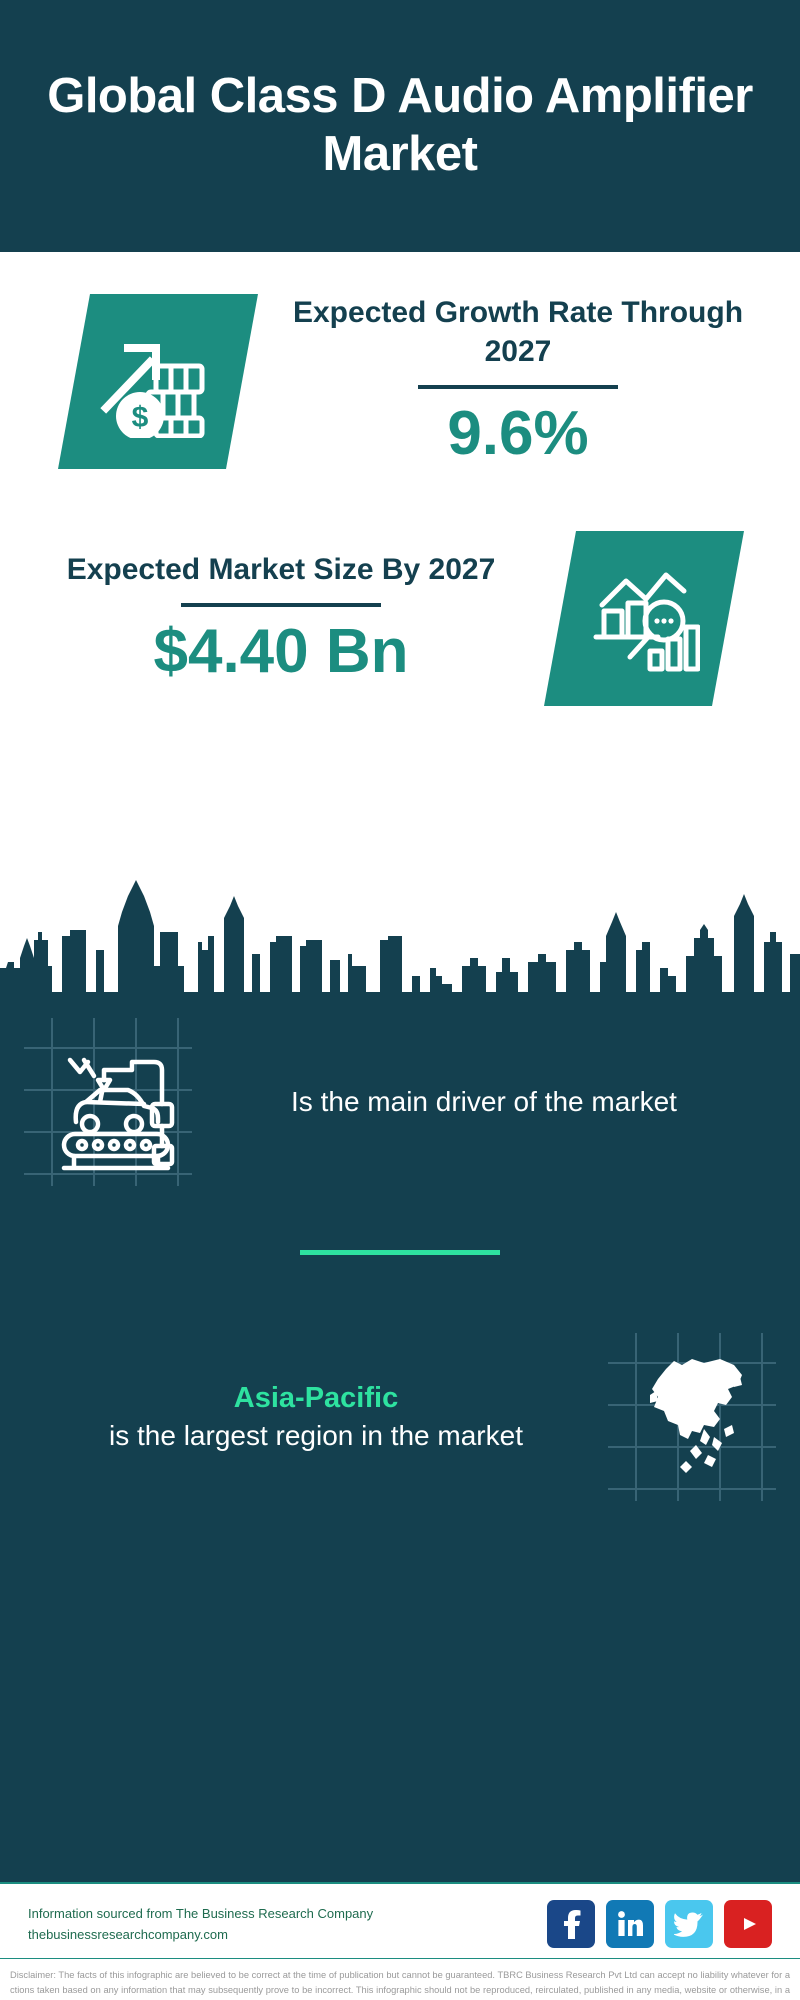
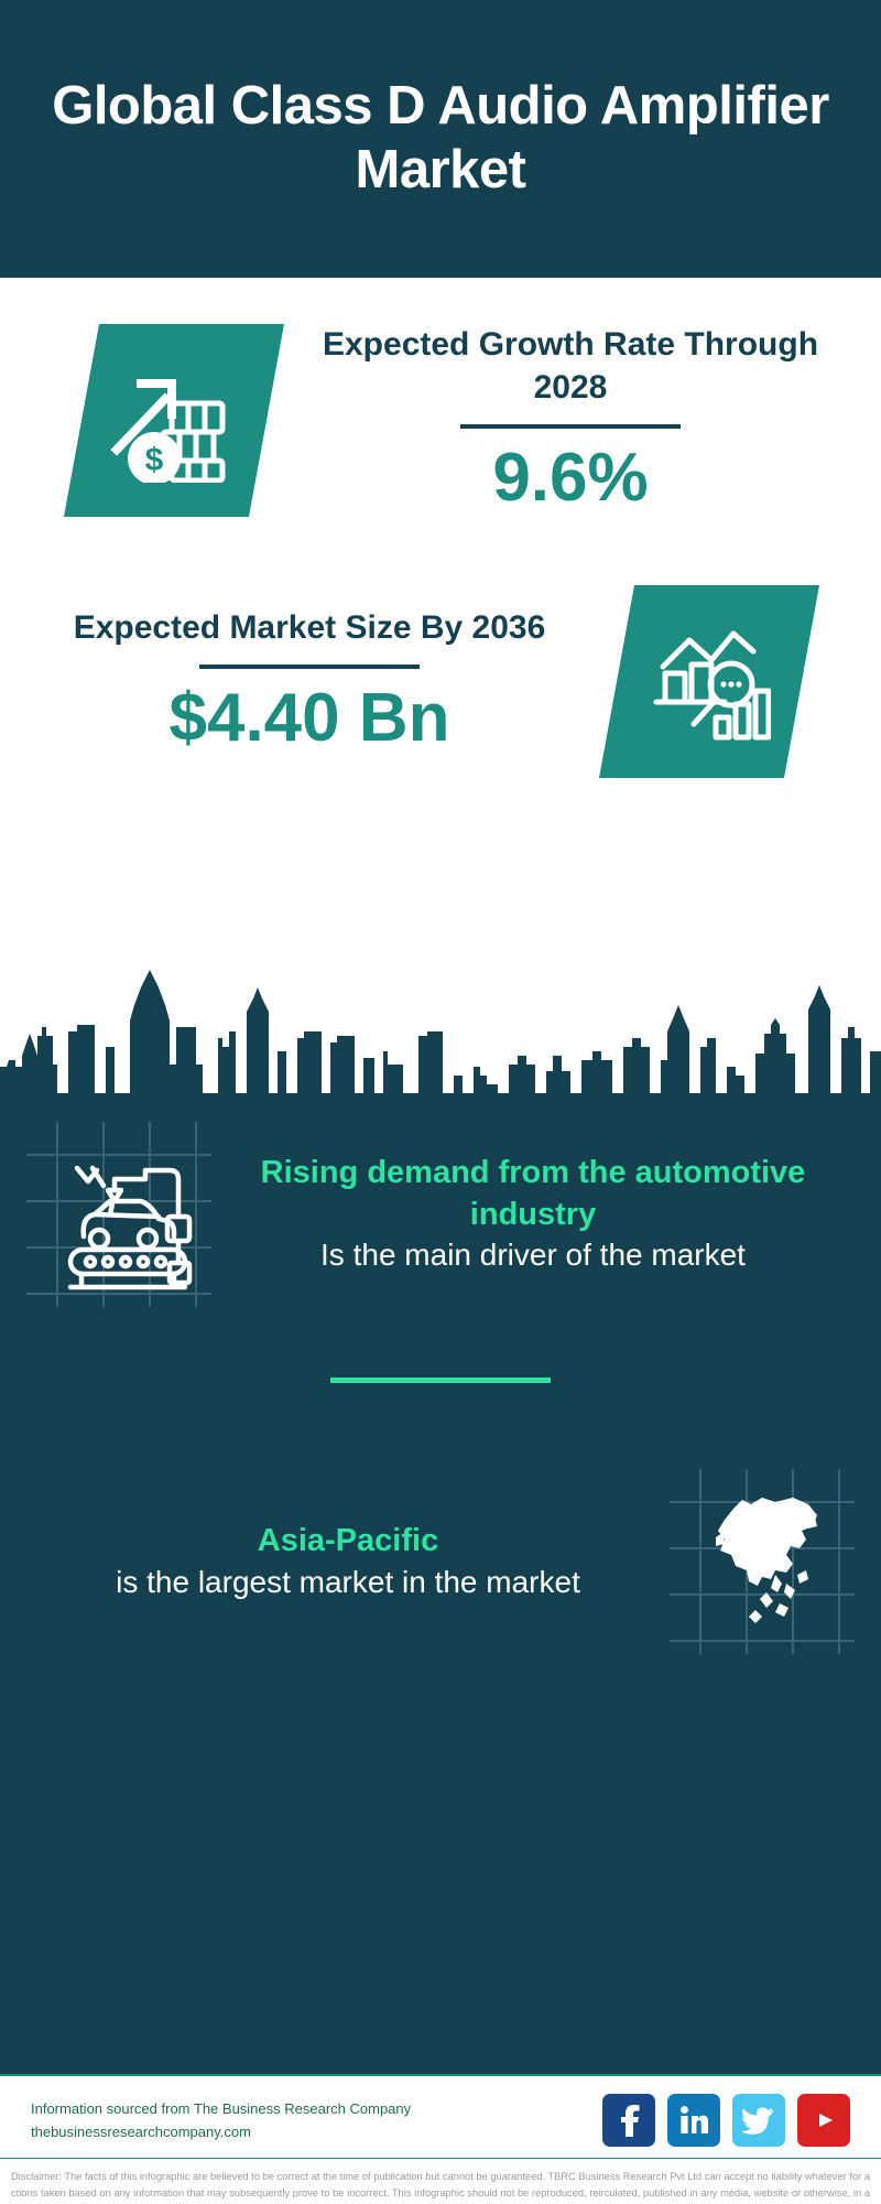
  Global Class D Audio Amplifier Market
  $
- Expected Growth Rate Through 2027
+ Expected Growth Rate Through 2028
  9.6%
- Expected Market Size By 2027
+ Expected Market Size By 2036
  $4.40 Bn
+ Rising demand from the automotive industry
  Is the main driver of the market
  Asia-Pacific
- is the largest region in the market
+ is the largest market in the market
  Information sourced from The Business Research Company
  thebusinessresearchcompany.com
